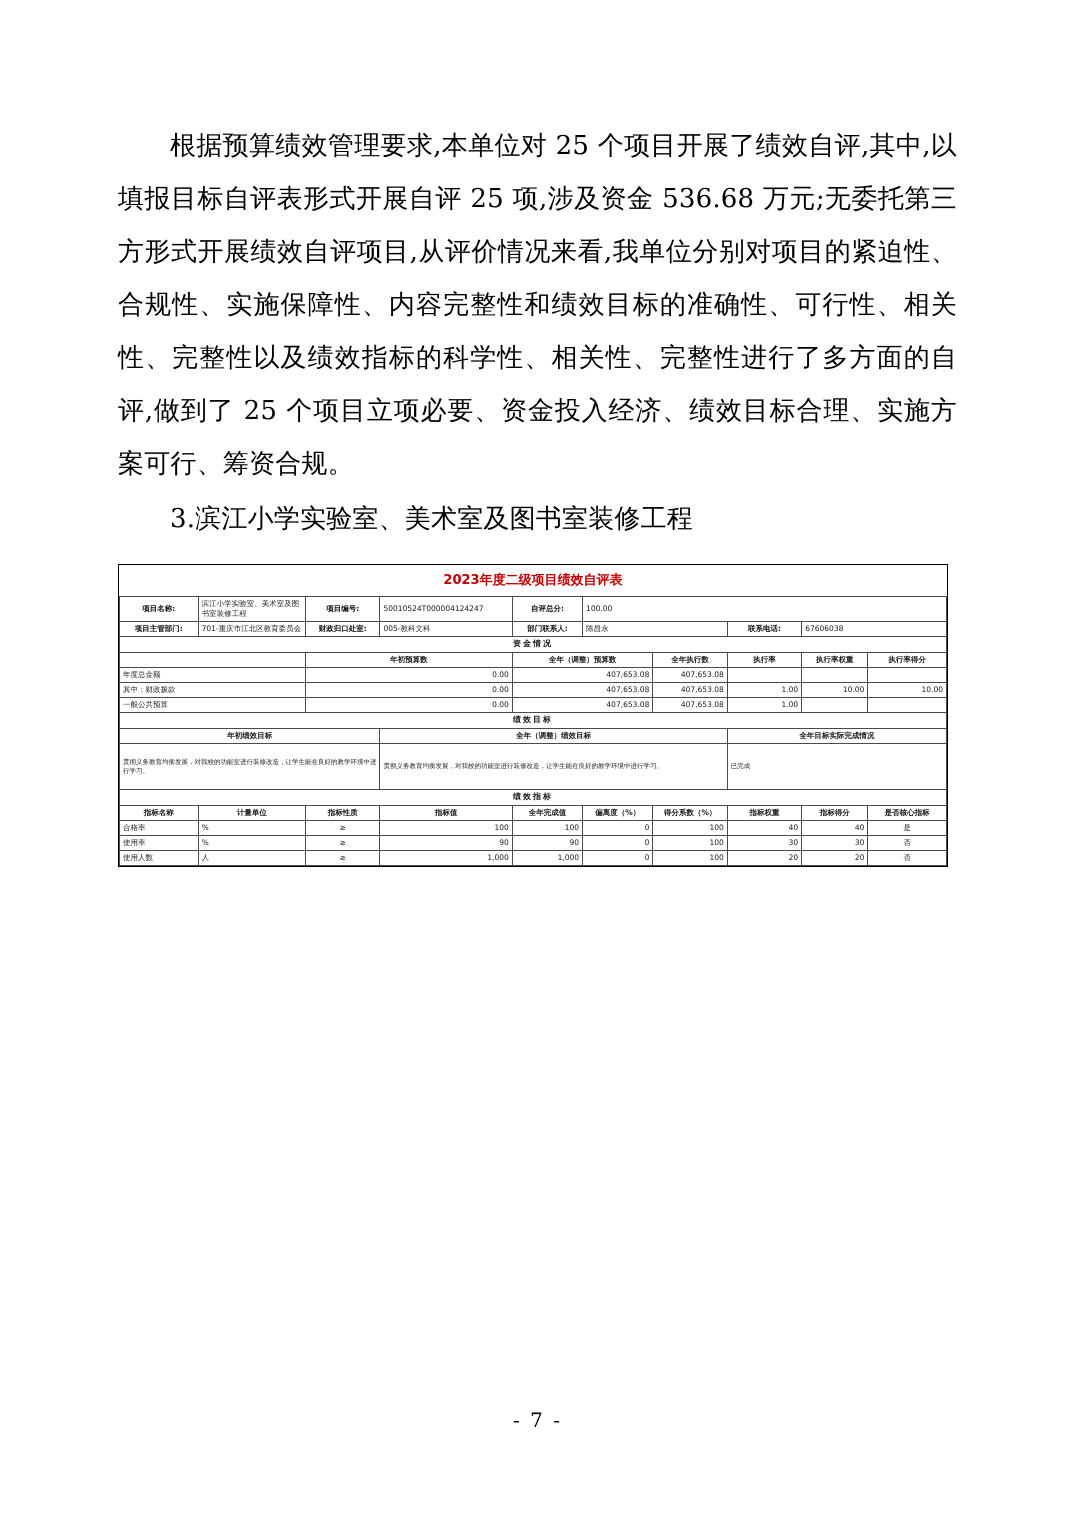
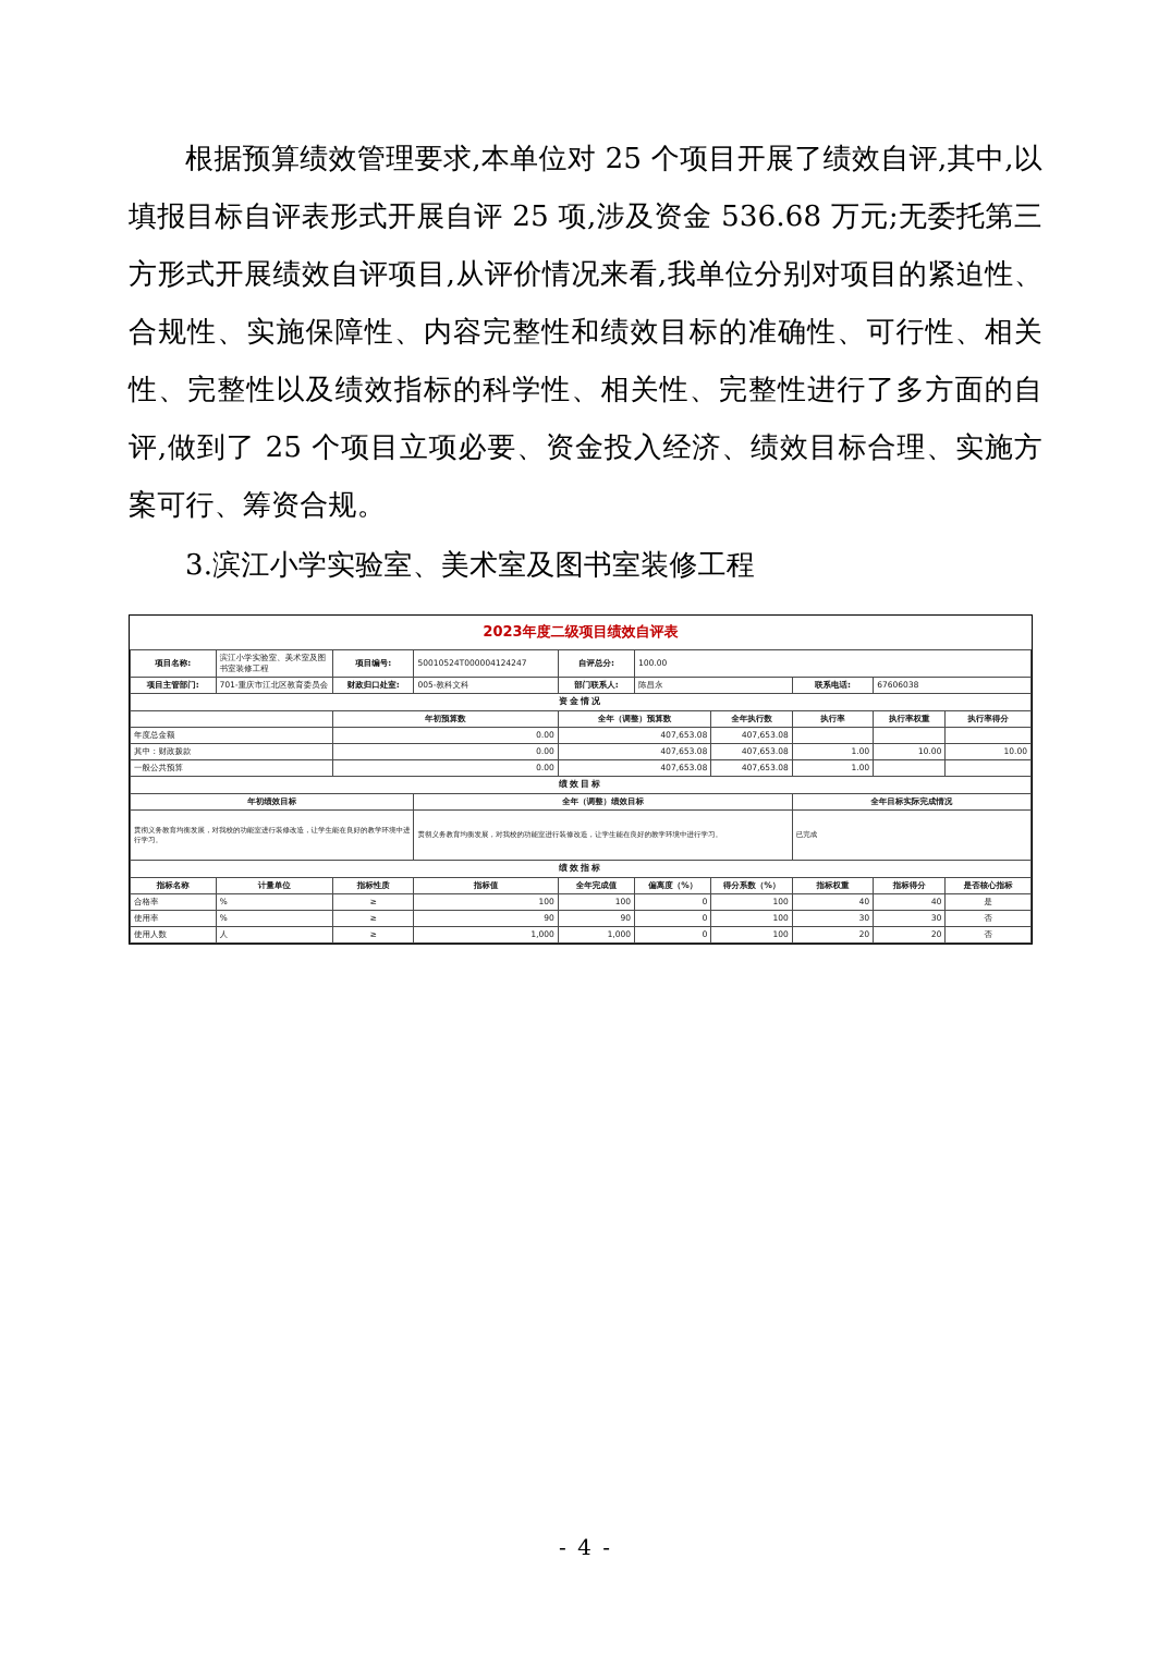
  根据预算绩效管理要求,本单位对 25 个项目开展了绩效自评,其中,以填报目标自评表形式开展自评 25 项,涉及资金 536.68 万元;无委托第三方形式开展绩效自评项目,从评价情况来看,我单位分别对项目的紧迫性、合规性、实施保障性、内容完整性和绩效目标的准确性、可行性、相关性、完整性以及绩效指标的科学性、相关性、完整性进行了多方面的自评,做到了 25 个项目立项必要、资金投入经济、绩效目标合理、实施方案可行、筹资合规。
  3.滨江小学实验室、美术室及图书室装修工程
  2023年度二级项目绩效自评表
  项目名称:	滨江小学实验室、美术室及图书室装修工程	项目编号:	50010524T000004124247	自评总分:	100.00
  项目主管部门:	701-重庆市江北区教育委员会	财政归口处室:	005-教科文科	部门联系人:	陈昌永	联系电话:	67606038
  资金情况
  	年初预算数	全年（调整）预算数	全年执行数	执行率	执行率权重	执行率得分
  年度总金额	0.00	407,653.08	407,653.08
  其中：财政拨款	0.00	407,653.08	407,653.08	1.00	10.00	10.00
  一般公共预算	0.00	407,653.08	407,653.08	1.00
  绩效目标
  年初绩效目标	全年（调整）绩效目标	全年目标实际完成情况
  贯彻义务教育均衡发展，对我校的功能室进行装修改造，让学生能在良好的教学环境中进行学习。	贯彻义务教育均衡发展，对我校的功能室进行装修改造，让学生能在良好的教学环境中进行学习。	已完成
  绩效指标
  指标名称	计量单位	指标性质	指标值	全年完成值	偏离度（%）	得分系数（%）	指标权重	指标得分	是否核心指标
  合格率	%	≥	100	100	0	100	40	40	是
  使用率	%	≥	90	90	0	100	30	30	否
  使用人数	人	≥	1,000	1,000	0	100	20	20	否
- - 7 -
+ - 4 -
